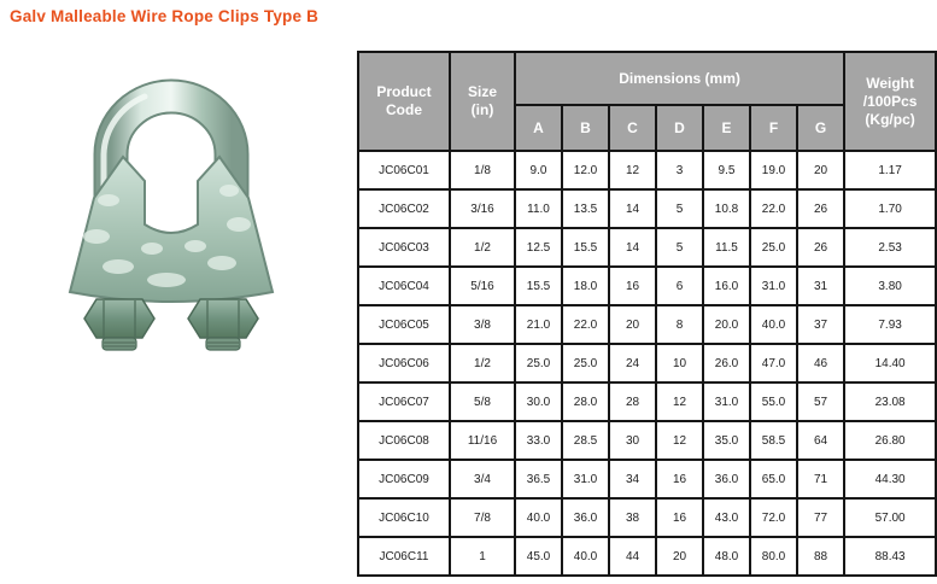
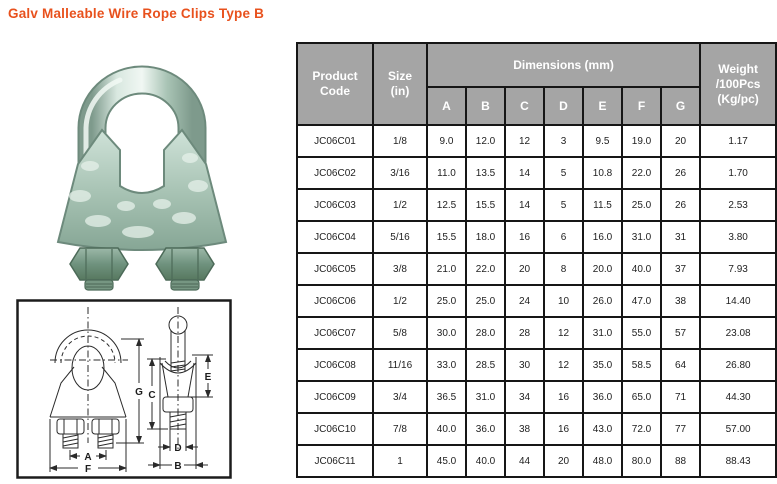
  Galv Malleable Wire Rope Clips Type B
+ A
+ F
+ G
+ C
+ E
+ D
+ B
  Product Code	Size (in)	Dimensions (mm)	Weight /100Pcs (Kg/pc)
  A	B	C	D	E	F	G
  JC06C01	1/8	9.0	12.0	12	3	9.5	19.0	20	1.17
  JC06C02	3/16	11.0	13.5	14	5	10.8	22.0	26	1.70
  JC06C03	1/2	12.5	15.5	14	5	11.5	25.0	26	2.53
  JC06C04	5/16	15.5	18.0	16	6	16.0	31.0	31	3.80
  JC06C05	3/8	21.0	22.0	20	8	20.0	40.0	37	7.93
- JC06C06	1/2	25.0	25.0	24	10	26.0	47.0	46	14.40
+ JC06C06	1/2	25.0	25.0	24	10	26.0	47.0	38	14.40
  JC06C07	5/8	30.0	28.0	28	12	31.0	55.0	57	23.08
  JC06C08	11/16	33.0	28.5	30	12	35.0	58.5	64	26.80
  JC06C09	3/4	36.5	31.0	34	16	36.0	65.0	71	44.30
  JC06C10	7/8	40.0	36.0	38	16	43.0	72.0	77	57.00
  JC06C11	1	45.0	40.0	44	20	48.0	80.0	88	88.43
